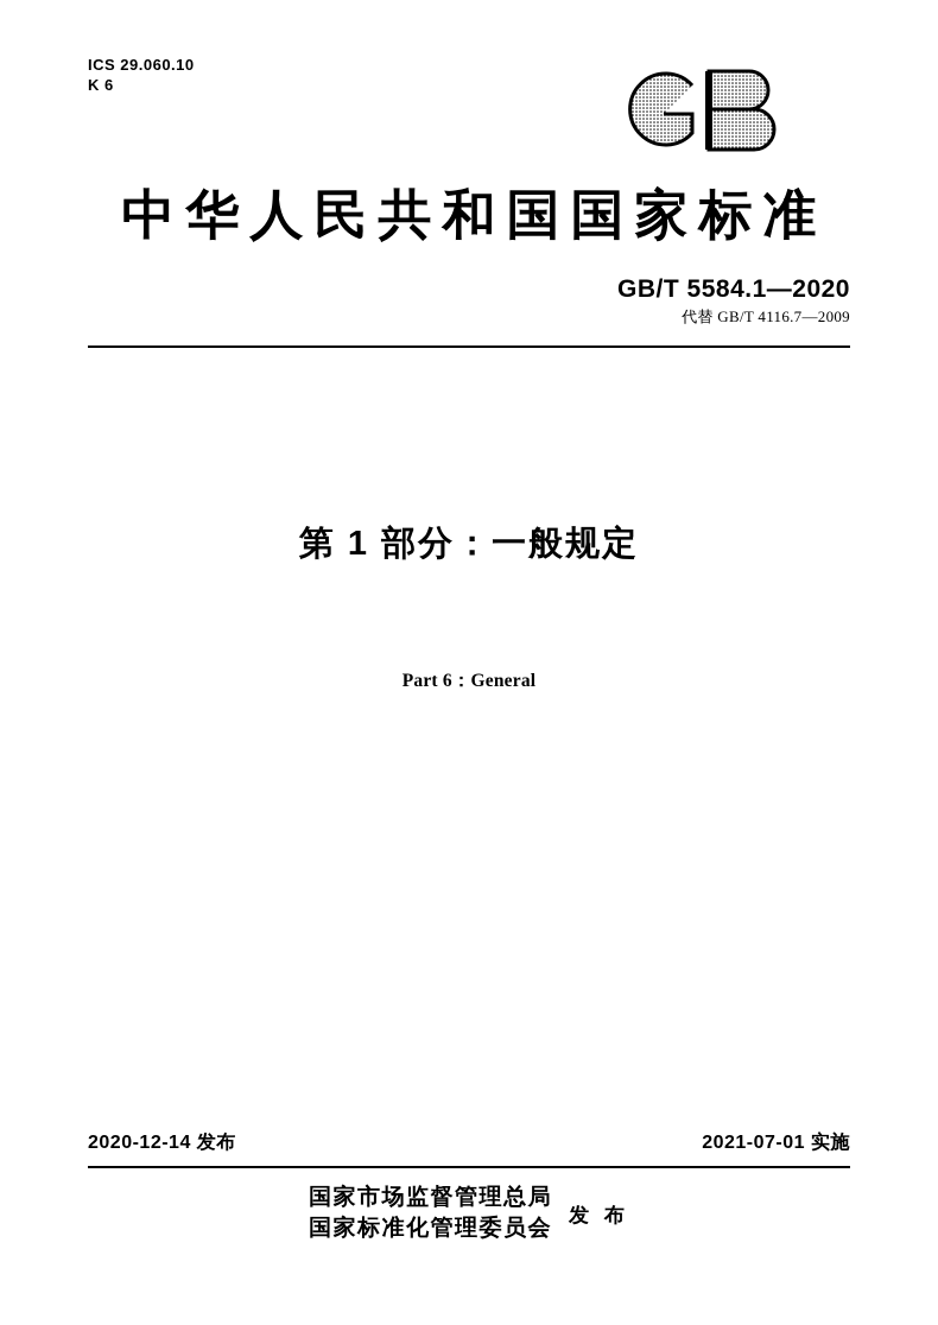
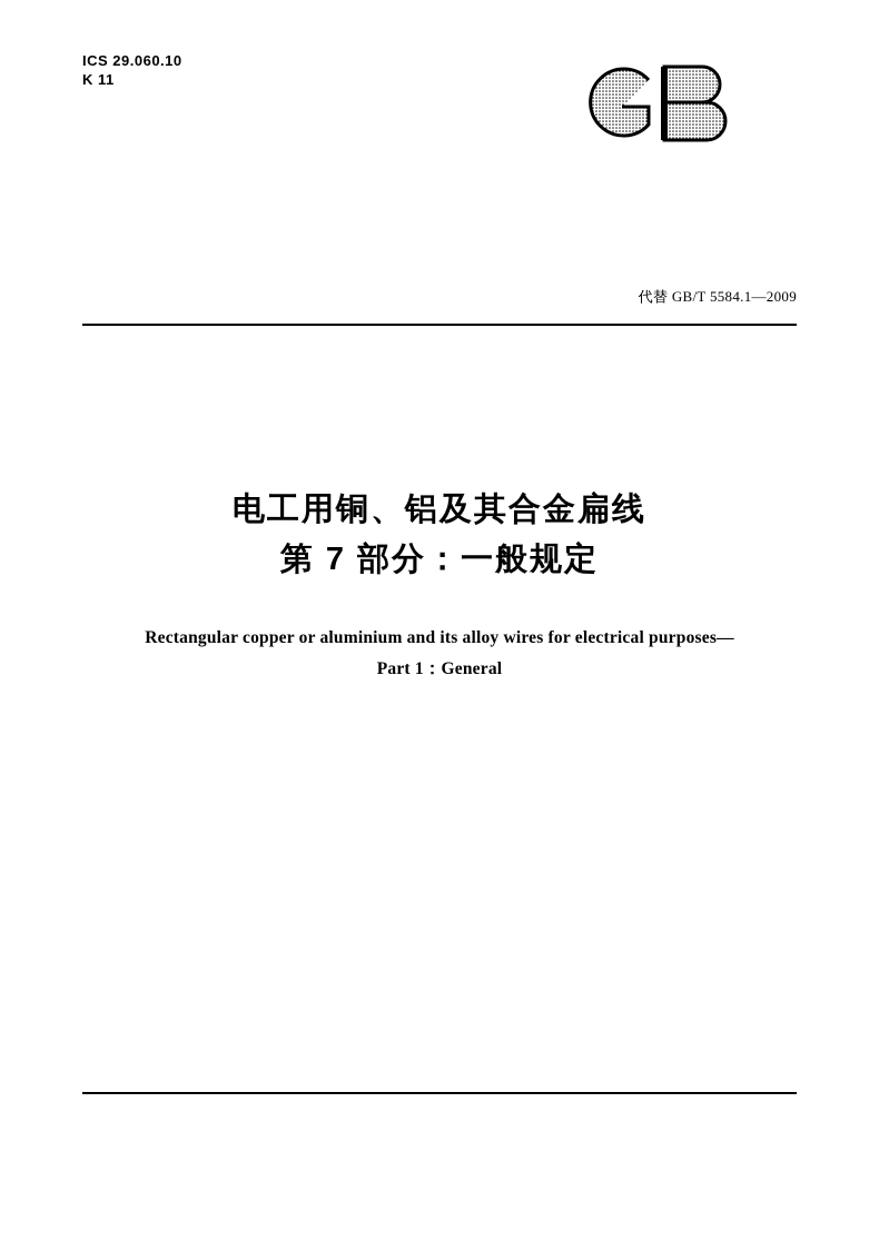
  ICS 29.060.10
- K 6
+ K 11
- 中华人民共和国国家标准
- GB/T 5584.1—2020
- 代替 GB/T 4116.7—2009
+ 代替 GB/T 5584.1—2009
+ 电工用铜、铝及其合金扁线
- 第 1 部分：一般规定
+ 第 7 部分：一般规定
+ Rectangular copper or aluminium and its alloy wires for electrical purposes—
- Part 6：General
+ Part 1：General
- 2020-12-14 发布
- 2021-07-01 实施
- 国家市场监督管理总局
- 国家标准化管理委员会
- 发 布
